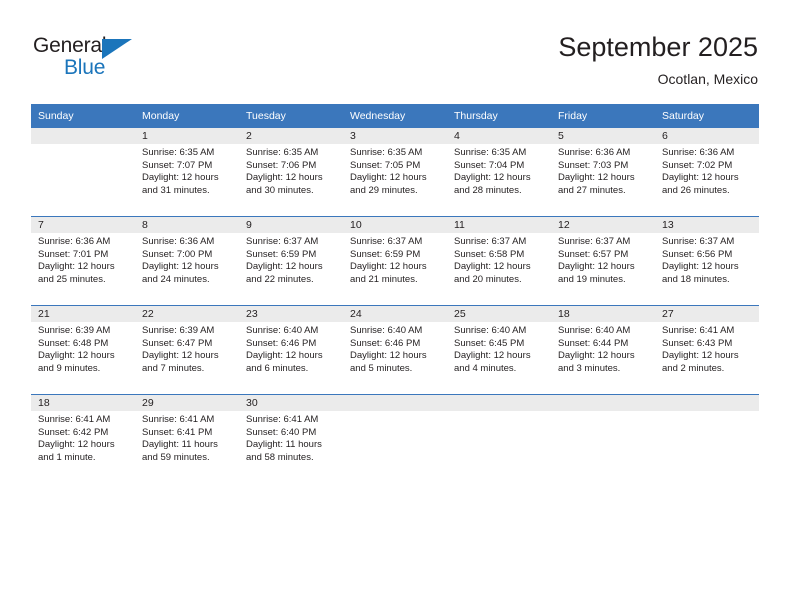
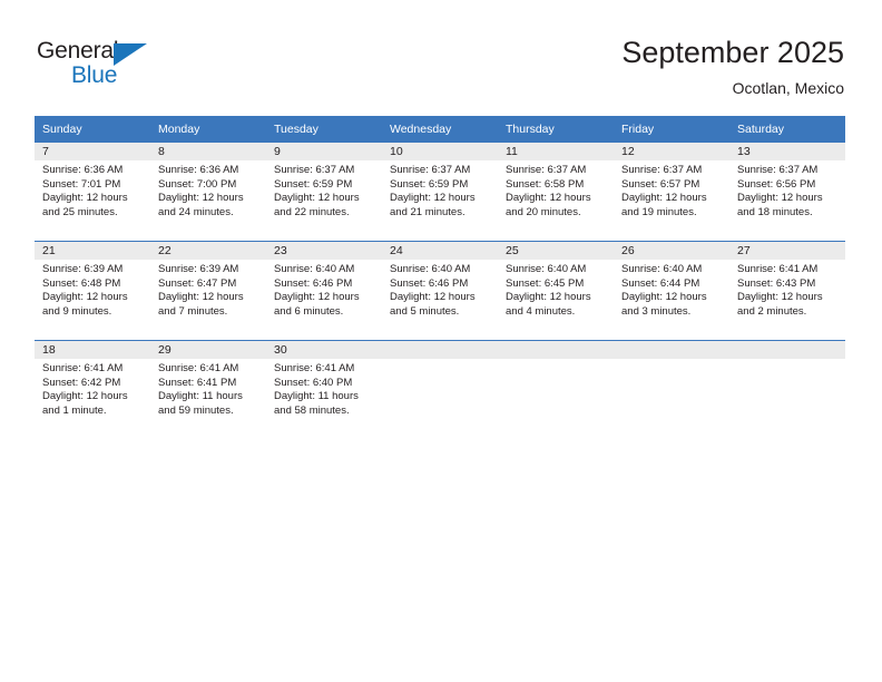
  General
  Blue
  September 2025
  Ocotlan, Mexico
  Sunday	Monday	Tuesday	Wednesday	Thursday	Friday	Saturday
- 	1Sunrise: 6:35 AMSunset: 7:07 PMDaylight: 12 hoursand 31 minutes.	2Sunrise: 6:35 AMSunset: 7:06 PMDaylight: 12 hoursand 30 minutes.	3Sunrise: 6:35 AMSunset: 7:05 PMDaylight: 12 hoursand 29 minutes.	4Sunrise: 6:35 AMSunset: 7:04 PMDaylight: 12 hoursand 28 minutes.	5Sunrise: 6:36 AMSunset: 7:03 PMDaylight: 12 hoursand 27 minutes.	6Sunrise: 6:36 AMSunset: 7:02 PMDaylight: 12 hoursand 26 minutes.
  7Sunrise: 6:36 AMSunset: 7:01 PMDaylight: 12 hoursand 25 minutes.	8Sunrise: 6:36 AMSunset: 7:00 PMDaylight: 12 hoursand 24 minutes.	9Sunrise: 6:37 AMSunset: 6:59 PMDaylight: 12 hoursand 22 minutes.	10Sunrise: 6:37 AMSunset: 6:59 PMDaylight: 12 hoursand 21 minutes.	11Sunrise: 6:37 AMSunset: 6:58 PMDaylight: 12 hoursand 20 minutes.	12Sunrise: 6:37 AMSunset: 6:57 PMDaylight: 12 hoursand 19 minutes.	13Sunrise: 6:37 AMSunset: 6:56 PMDaylight: 12 hoursand 18 minutes.
- 21Sunrise: 6:39 AMSunset: 6:48 PMDaylight: 12 hoursand 9 minutes.	22Sunrise: 6:39 AMSunset: 6:47 PMDaylight: 12 hoursand 7 minutes.	23Sunrise: 6:40 AMSunset: 6:46 PMDaylight: 12 hoursand 6 minutes.	24Sunrise: 6:40 AMSunset: 6:46 PMDaylight: 12 hoursand 5 minutes.	25Sunrise: 6:40 AMSunset: 6:45 PMDaylight: 12 hoursand 4 minutes.	18Sunrise: 6:40 AMSunset: 6:44 PMDaylight: 12 hoursand 3 minutes.	27Sunrise: 6:41 AMSunset: 6:43 PMDaylight: 12 hoursand 2 minutes.
+ 21Sunrise: 6:39 AMSunset: 6:48 PMDaylight: 12 hoursand 9 minutes.	22Sunrise: 6:39 AMSunset: 6:47 PMDaylight: 12 hoursand 7 minutes.	23Sunrise: 6:40 AMSunset: 6:46 PMDaylight: 12 hoursand 6 minutes.	24Sunrise: 6:40 AMSunset: 6:46 PMDaylight: 12 hoursand 5 minutes.	25Sunrise: 6:40 AMSunset: 6:45 PMDaylight: 12 hoursand 4 minutes.	26Sunrise: 6:40 AMSunset: 6:44 PMDaylight: 12 hoursand 3 minutes.	27Sunrise: 6:41 AMSunset: 6:43 PMDaylight: 12 hoursand 2 minutes.
  18Sunrise: 6:41 AMSunset: 6:42 PMDaylight: 12 hoursand 1 minute.	29Sunrise: 6:41 AMSunset: 6:41 PMDaylight: 11 hoursand 59 minutes.	30Sunrise: 6:41 AMSunset: 6:40 PMDaylight: 11 hoursand 58 minutes.
